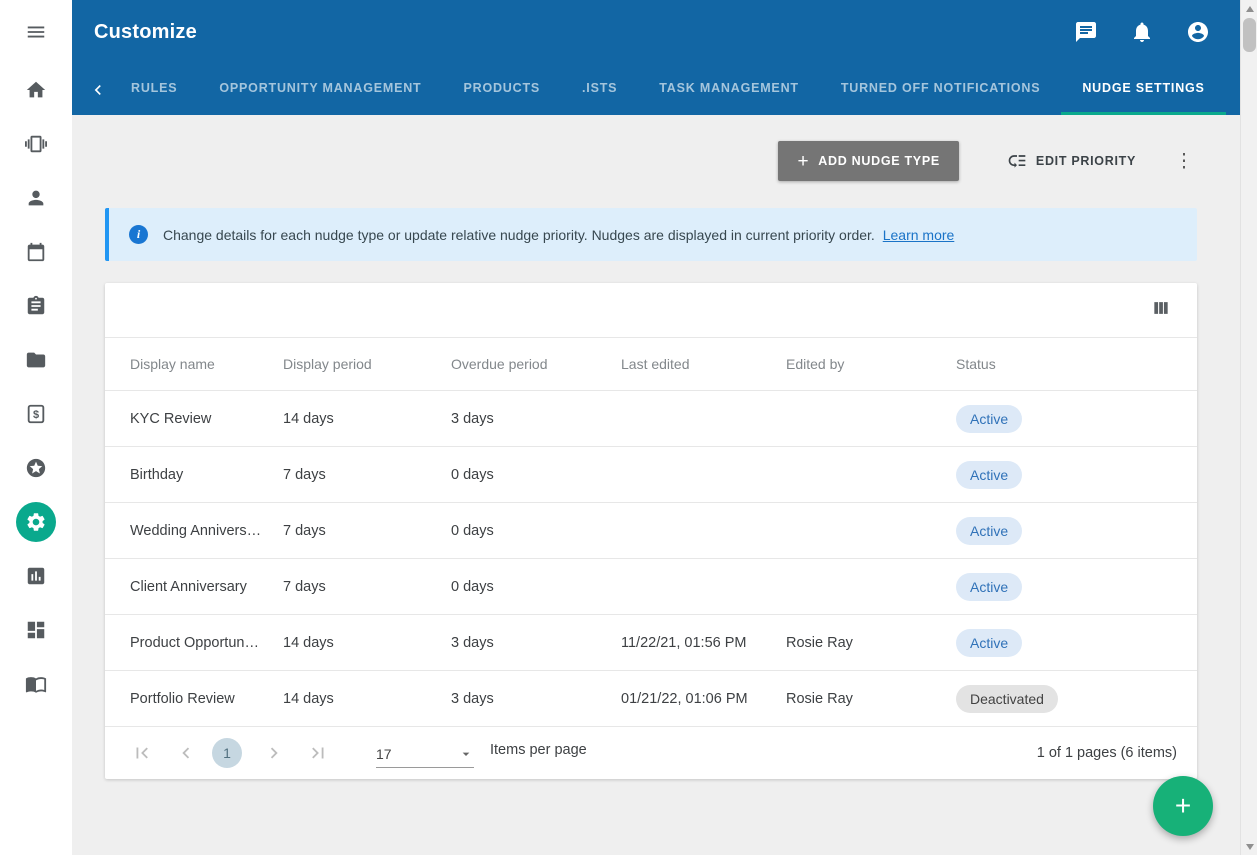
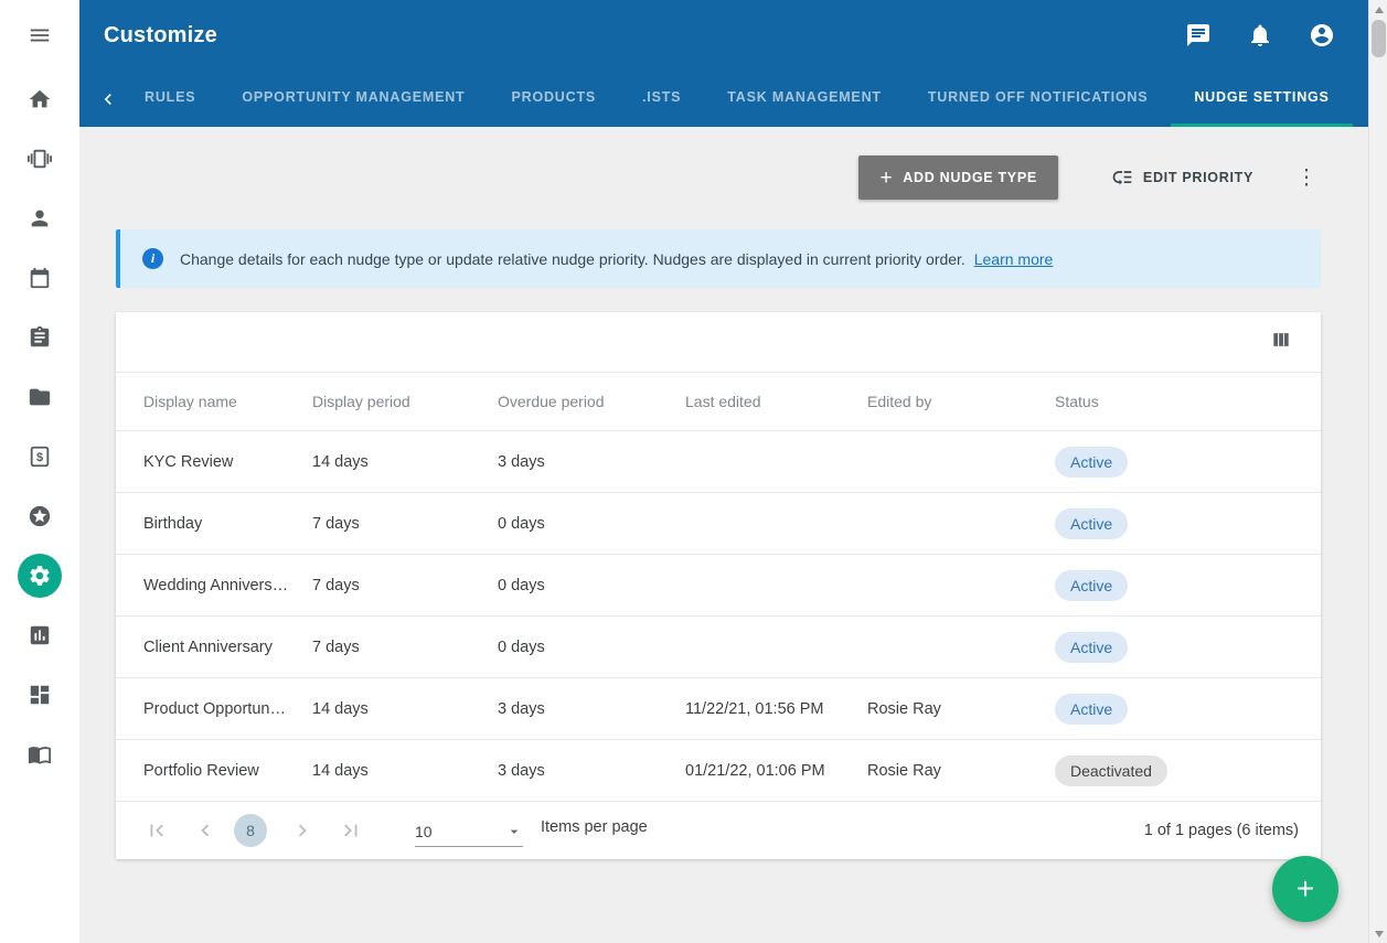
  $
  Customize
  RULES
  OPPORTUNITY MANAGEMENT
  PRODUCTS
  .ISTS
  TASK MANAGEMENT
  TURNED OFF NOTIFICATIONS
  NUDGE SETTINGS
  +
  ADD NUDGE TYPE
  EDIT PRIORITY
  ⋮
  i
  Change details for each nudge type or update relative nudge priority. Nudges are displayed in current priority order. Learn more
  Display name
  Display period
  Overdue period
  Last edited
  Edited by
  Status
  KYC Review
  14 days
  3 days
  Active
  Birthday
  7 days
  0 days
  Active
  Wedding Annivers…
  7 days
  0 days
  Active
  Client Anniversary
  7 days
  0 days
  Active
  Product Opportun…
  14 days
  3 days
  11/22/21, 01:56 PM
  Rosie Ray
  Active
  Portfolio Review
  14 days
  3 days
  01/21/22, 01:06 PM
  Rosie Ray
  Deactivated
- 1
+ 8
- 17
+ 10
  Items per page
  1 of 1 pages (6 items)
  +
